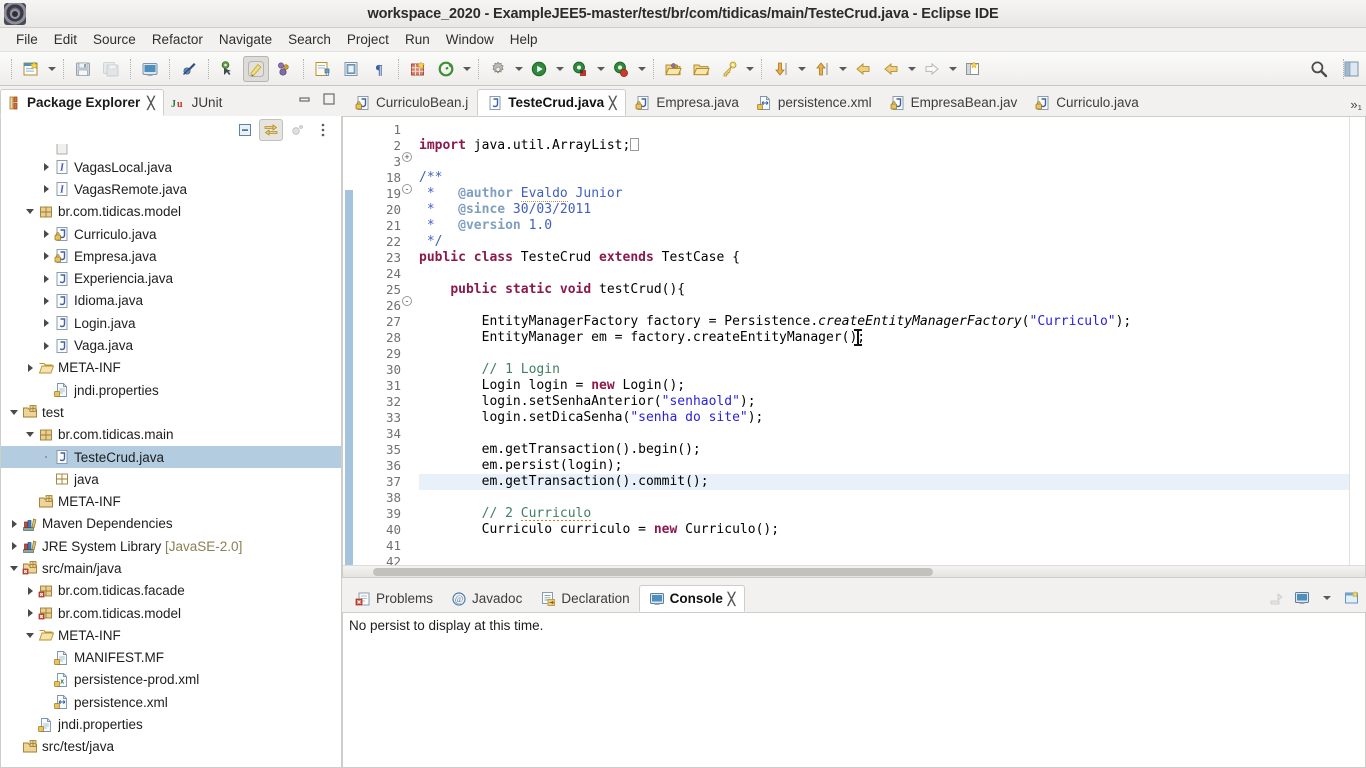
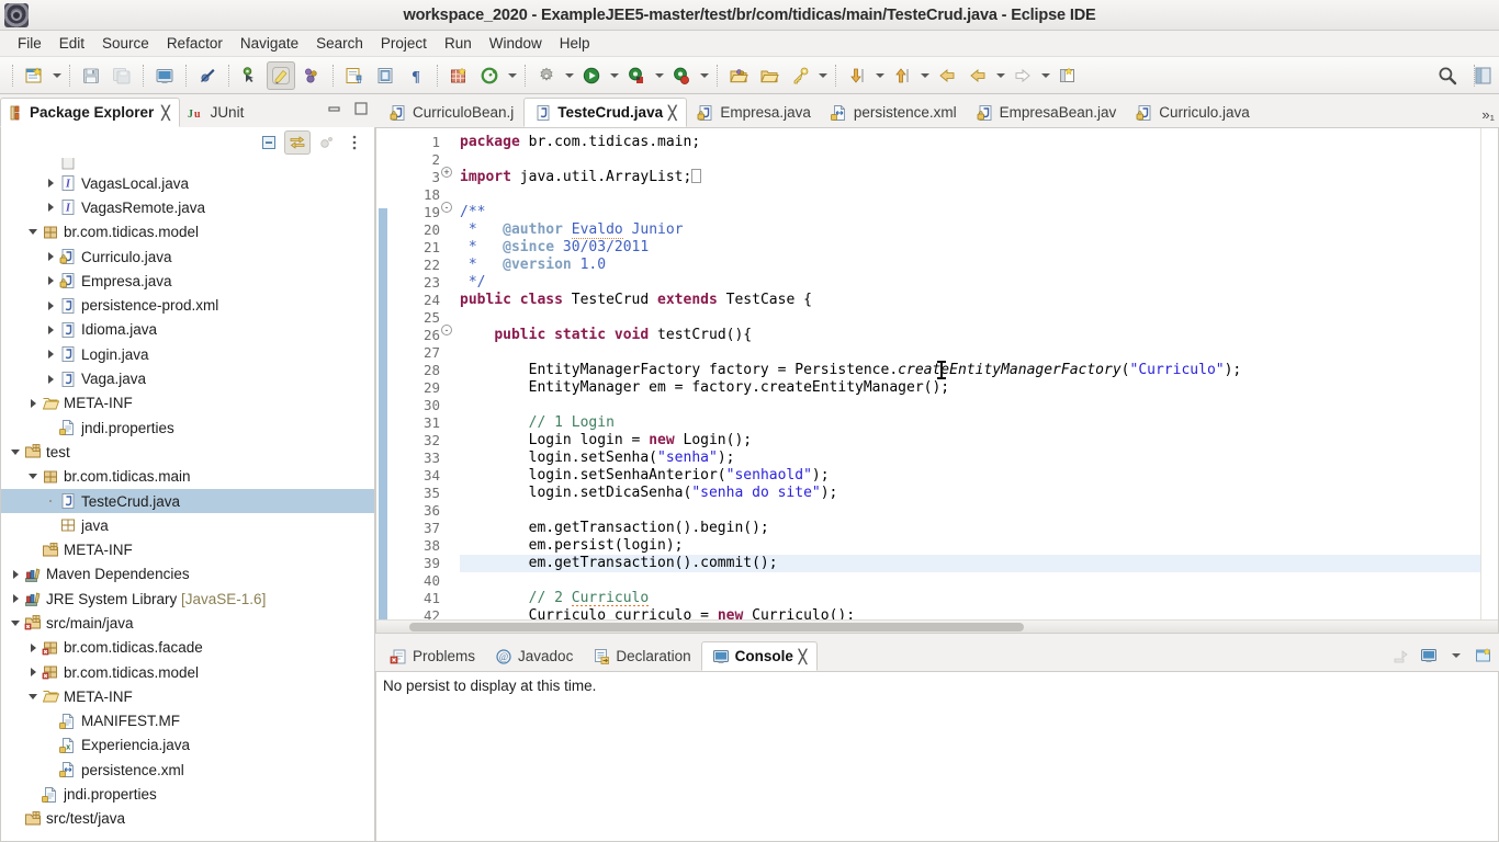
  workspace_2020 - ExampleJEE5-master/test/br/com/tidicas/main/TesteCrud.java - Eclipse IDE
  File
  Edit
  Source
  Refactor
  Navigate
  Search
  Project
  Run
  Window
  Help
  ¶
  Package Explorer
  ╳
  J
  u
  JUnit
  I
  VagasLocal.java
  I
  VagasRemote.java
  br.com.tidicas.model
  Curriculo.java
  Empresa.java
- Experiencia.java
+ persistence-prod.xml
  Idioma.java
  Login.java
  Vaga.java
  META-INF
  jndi.properties
  test
  br.com.tidicas.main
  TesteCrud.java
  java
  META-INF
  Maven Dependencies
- JRE System Library [JavaSE-2.0]
+ JRE System Library [JavaSE-1.6]
  src/main/java
  br.com.tidicas.facade
  br.com.tidicas.model
  META-INF
  MANIFEST.MF
- persistence-prod.xml
+ Experiencia.java
  persistence.xml
  jndi.properties
  src/test/java
  CurriculoBean.j
  TesteCrud.java
  ╳
  Empresa.java
  persistence.xml
  EmpresaBean.jav
  Curriculo.java
  »₁
  1
  2
  3
  18
  19
  20
  21
  22
  23
  24
  25
  26
  27
  28
  29
  30
  31
  32
  33
  34
  35
  36
  37
  38
  39
  40
  41
  42
  +
  -
  -
+ package br.com.tidicas.main;
  import java.util.ArrayList;
  /**
  * @author Evaldo Junior
  * @since 30/03/2011
  * @version 1.0
  */
  public class TesteCrud extends TestCase {
  public static void testCrud(){
  EntityManagerFactory factory = Persistence.createEntityManagerFactory("Curriculo");
  EntityManager em = factory.createEntityManager();
  // 1 Login
  Login login = new Login();
+ login.setSenha("senha");
  login.setSenhaAnterior("senhaold");
  login.setDicaSenha("senha do site");
  em.getTransaction().begin();
  em.persist(login);
  em.getTransaction().commit();
  // 2 Curriculo
  Curriculo curriculo = new Curriculo();
  Problems
  @
  Javadoc
  Declaration
  Console
  ╳
  No persist to display at this time.
